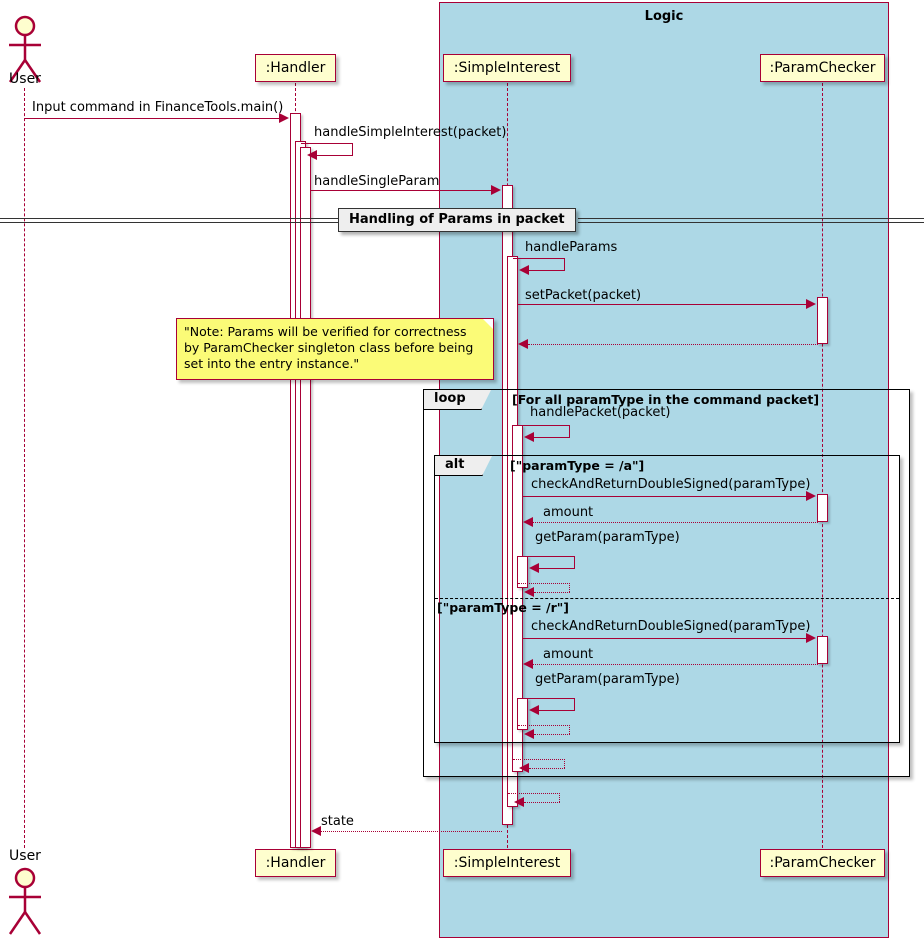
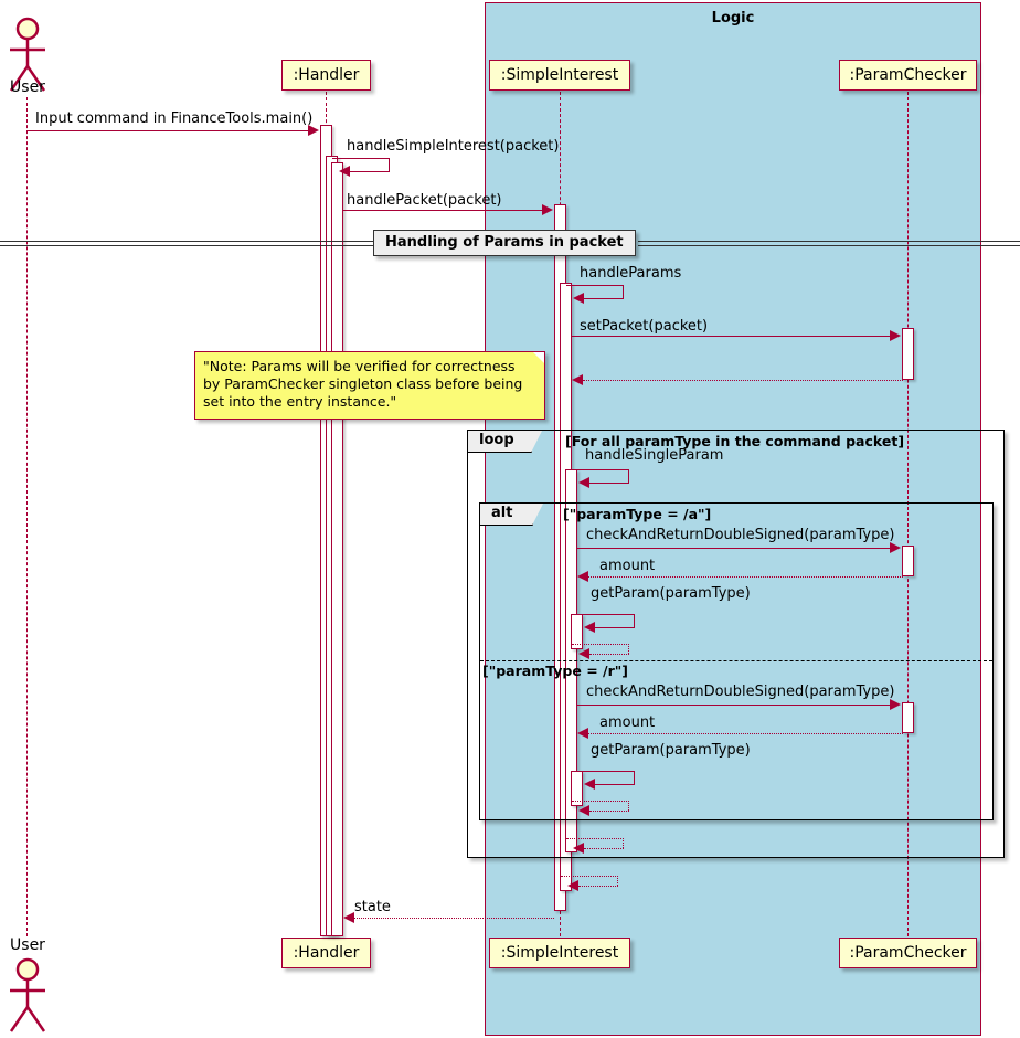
  Logic
  User
  User
  :Handler
  :SimpleInterest
  :ParamChecker
  :Handler
  :SimpleInterest
  :ParamChecker
  Input command in FinanceTools.main()
  handleSimpleInterest(packet)
- handleSingleParam
+ handlePacket(packet)
  Handling of Params in packet
  handleParams
  setPacket(packet)
  "Note: Params will be verified for correctness
  by ParamChecker singleton class before being
  set into the entry instance."
  loop
  [For all paramType in the command packet]
- handlePacket(packet)
+ handleSingleParam
  alt
  ["paramType = /a"]
  checkAndReturnDoubleSigned(paramType)
  amount
  getParam(paramType)
  ["paramType = /r"]
  checkAndReturnDoubleSigned(paramType)
  amount
  getParam(paramType)
  state
